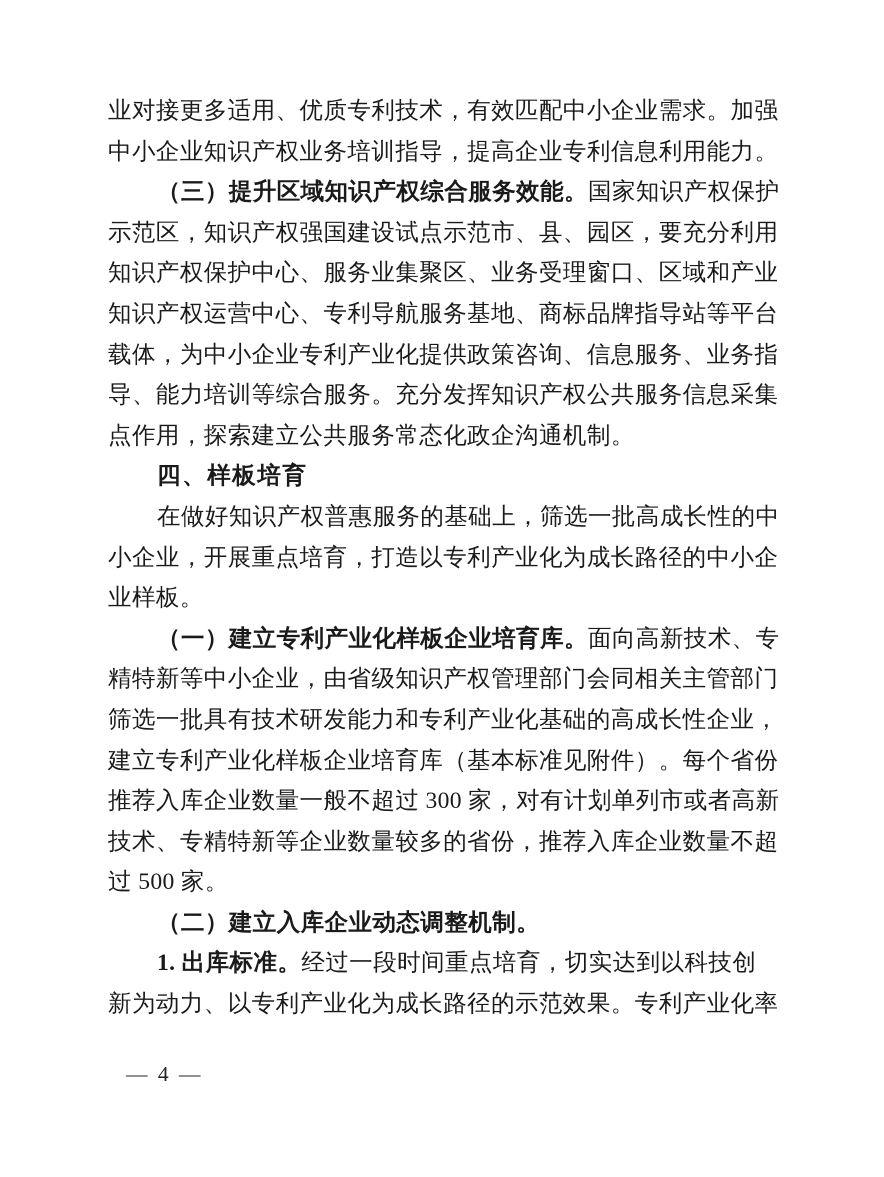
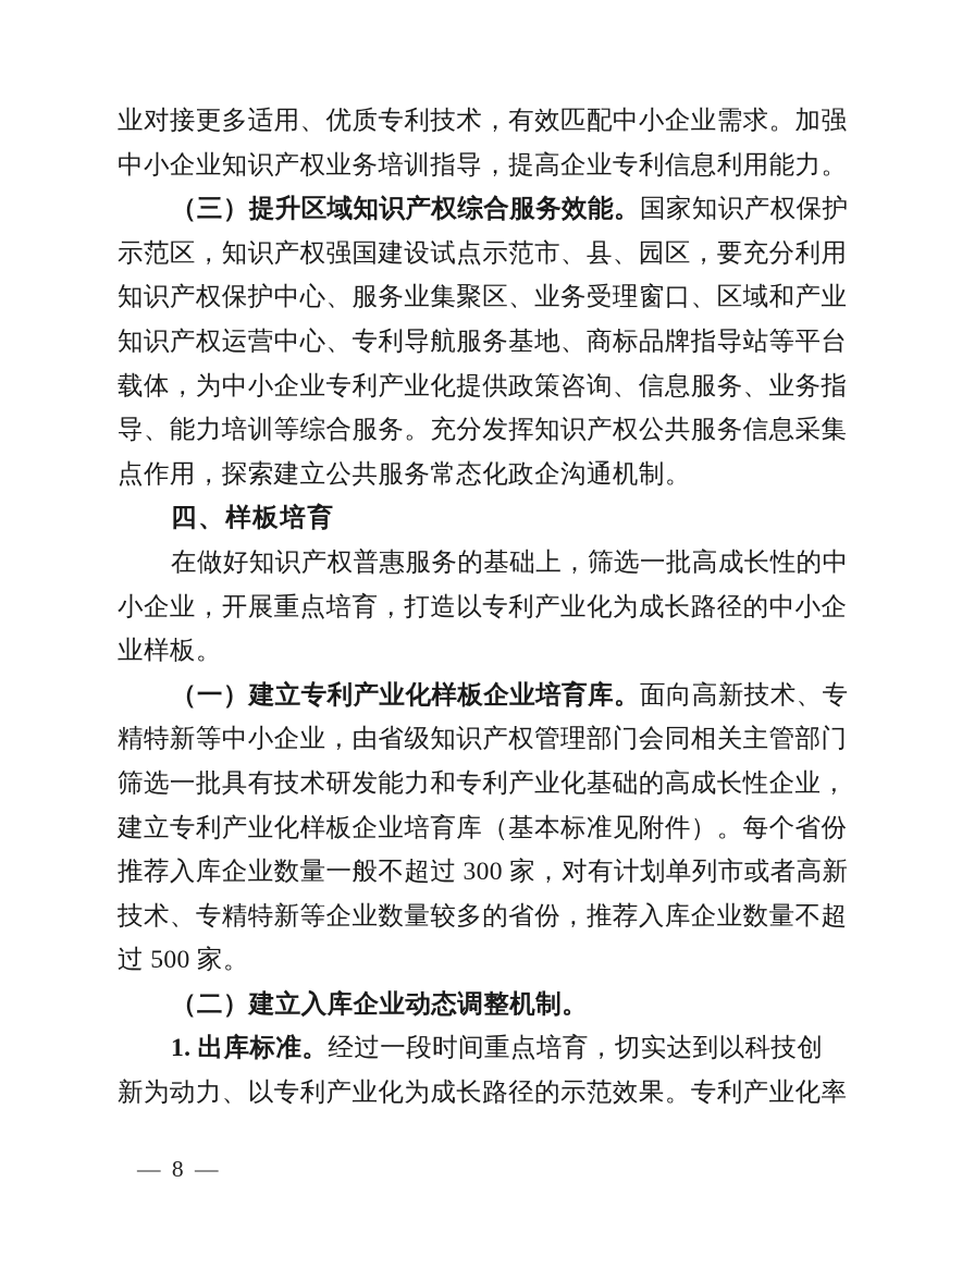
  业对接更多适用、优质专利技术，有效匹配中小企业需求。加强
  中小企业知识产权业务培训指导，提高企业专利信息利用能力。
  （三）提升区域知识产权综合服务效能。国家知识产权保护
  示范区，知识产权强国建设试点示范市、县、园区，要充分利用
  知识产权保护中心、服务业集聚区、业务受理窗口、区域和产业
  知识产权运营中心、专利导航服务基地、商标品牌指导站等平台
  载体，为中小企业专利产业化提供政策咨询、信息服务、业务指
  导、能力培训等综合服务。充分发挥知识产权公共服务信息采集
  点作用，探索建立公共服务常态化政企沟通机制。
  四、样板培育
  在做好知识产权普惠服务的基础上，筛选一批高成长性的中
  小企业，开展重点培育，打造以专利产业化为成长路径的中小企
  业样板。
  （一）建立专利产业化样板企业培育库。面向高新技术、专
  精特新等中小企业，由省级知识产权管理部门会同相关主管部门
  筛选一批具有技术研发能力和专利产业化基础的高成长性企业，
  建立专利产业化样板企业培育库（基本标准见附件）。每个省份
  推荐入库企业数量一般不超过 300 家，对有计划单列市或者高新
  技术、专精特新等企业数量较多的省份，推荐入库企业数量不超
  过 500 家。
  （二）建立入库企业动态调整机制。
  1. 出库标准。经过一段时间重点培育，切实达到以科技创
  新为动力、以专利产业化为成长路径的示范效果。专利产业化率
- — 4 —
+ — 8 —
